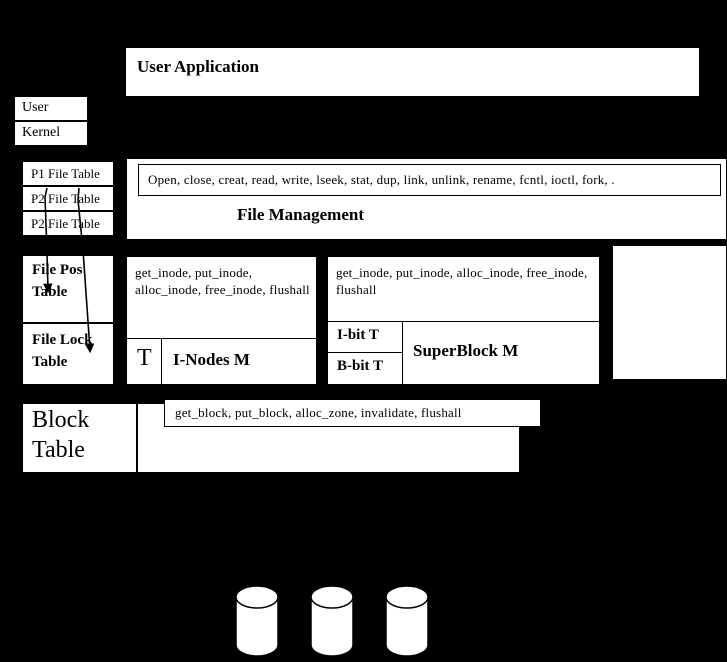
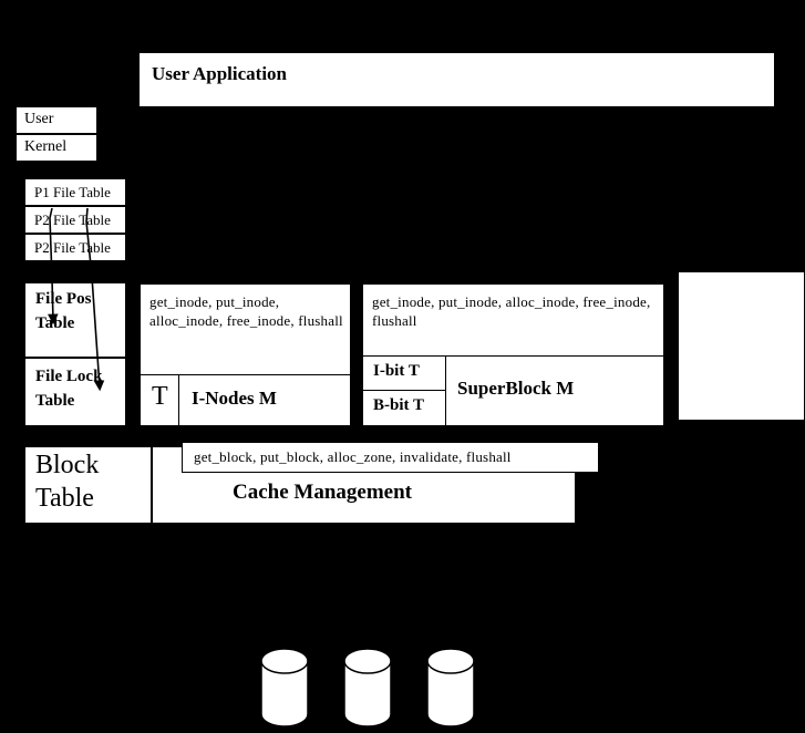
  User Application
  User
  Kernel
  P1 File Table
  P2 File Table
  P2 File Tble
- Open, close, creat, read, write, lseek, stat, dup, link, unlink, rename, fcntl, ioctl, fork, .
- File Management
  Fie Pos
  Table
  File Lock
  Table
  get_inode, put_inode, alloc_inode, free_inode, flushall
  T
  I-Nodes M
  get_inode, put_inode, alloc_inode, free_inode, flushall
  I-bit T
  B-bit T
  SuperBlock M
  Block
  Table
  get_block, put_block, alloc_zone, invalidate, flushall
+ Cache Management
